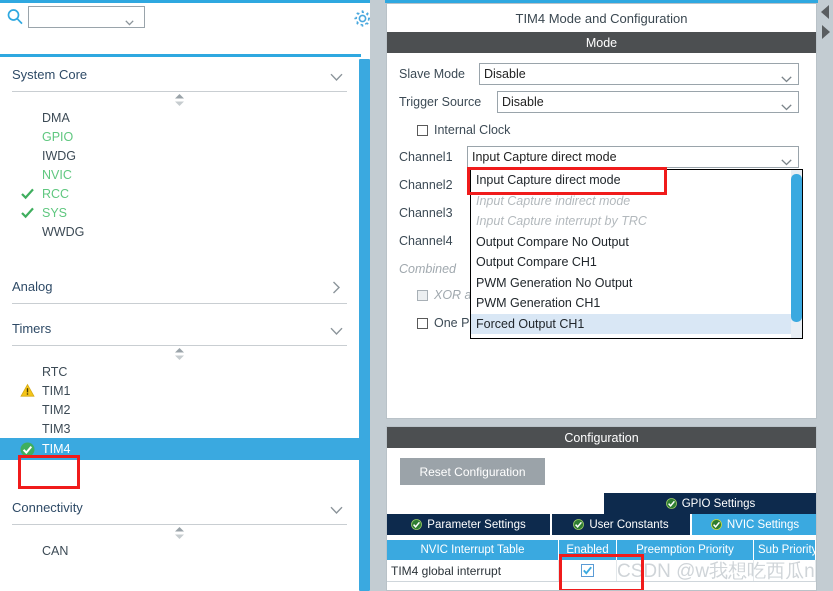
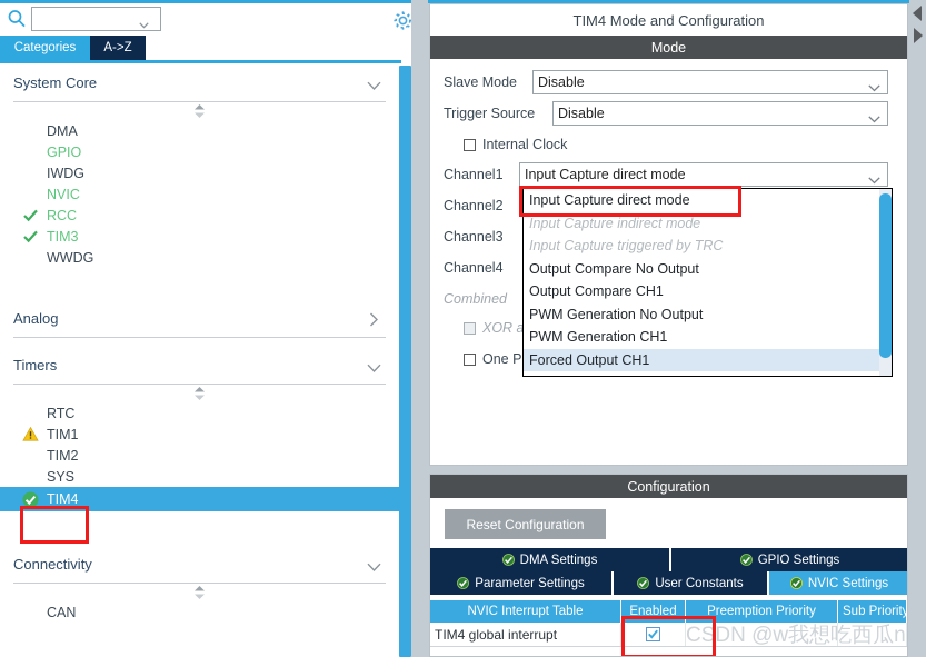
+ Categories
+ A->Z
  System Core
  DMA
  GPIO
  IWDG
  NVIC
  RCC
- SYS
+ TIM3
  WWDG
  Analog
  Timers
  RTC
  TIM1
  TIM2
- TIM3
+ SYS
  TIM4
  Connectivity
  CAN
  TIM4 Mode and Configuration
  Mode
  Slave Mode
  Disable
  Trigger Source
  Disable
  Internal Clock
  Channel1
  Input Capture direct mode
  Channel2
  Channel3
  Channel4
  Combined
  XOR a
  One P
  Input Capture direct mode
  Input Capture indirect mode
- Input Capture interrupt by TRC
+ Input Capture triggered by TRC
  Output Compare No Output
  Output Compare CH1
  PWM Generation No Output
  PWM Generation CH1
  Forced Output CH1
  Configuration
  Reset Configuration
+ DMA Settings
  GPIO Settings
  Parameter Settings
  User Constants
  NVIC Settings
  NVIC Interrupt Table
  Enabled
  Preemption Priority
  Sub Priority
  TIM4 global interrupt
  CSDN @w我想吃西瓜n
